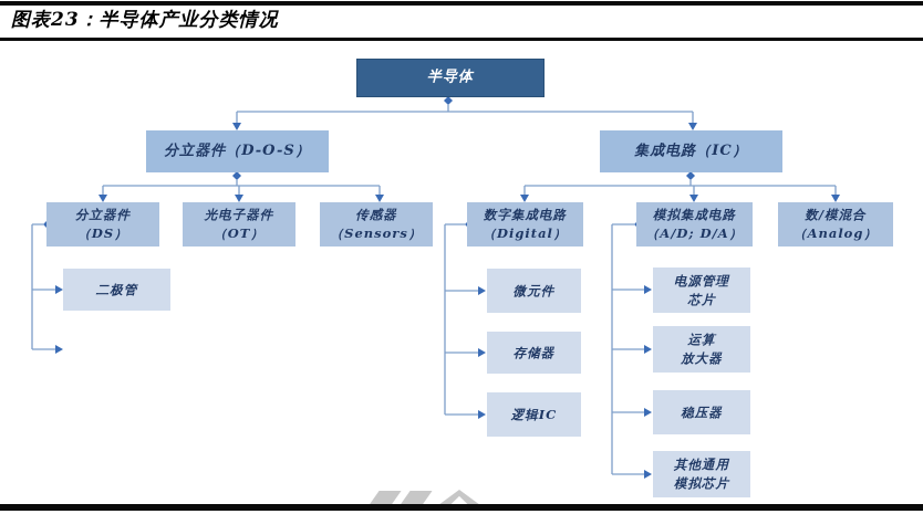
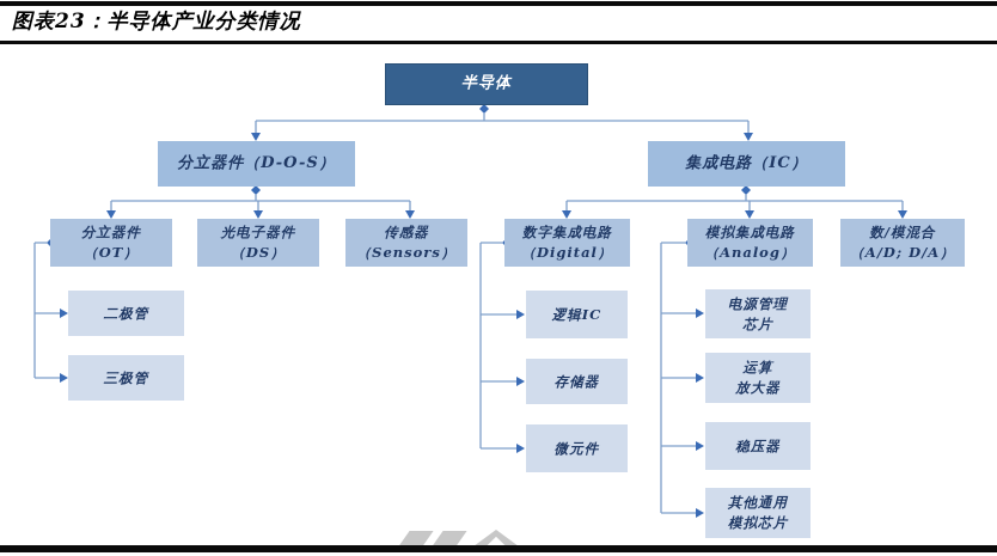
  图表23：半导体产业分类情况
  半导体
  分立器件（D-O-S）
  集成电路（IC）
  分立器件
- （DS）
+ （OT）
  光电子器件
- （OT）
+ （DS）
  传感器
  （Sensors）
  数字集成电路
  （Digital）
  模拟集成电路
- （A/D; D/A）
+ （Analog）
  数/模混合
- （Analog）
+ （A/D; D/A）
  二极管
+ 三极管
- 微元件
+ 逻辑IC
  存储器
- 逻辑IC
+ 微元件
  电源管理
  芯片
  运算
  放大器
  稳压器
  其他通用
  模拟芯片
